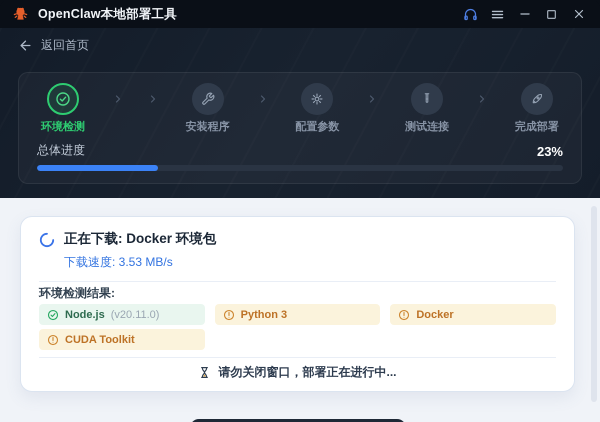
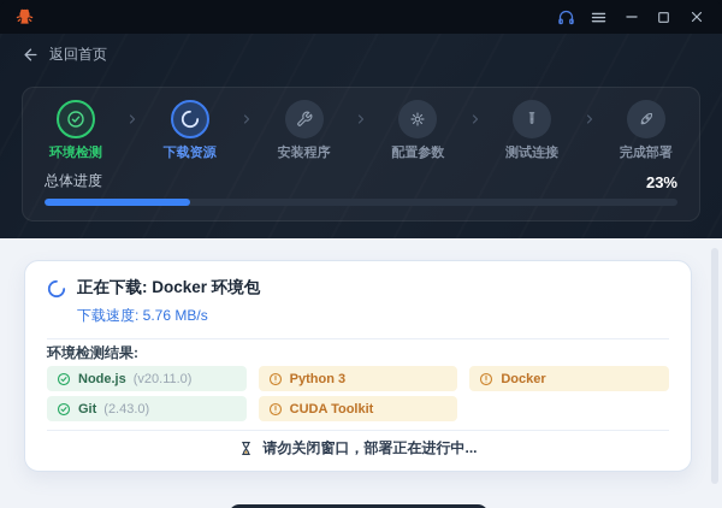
- OpenClaw本地部署工具
  返回首页
  环境检测
+ 下载资源
  安装程序
  配置参数
  测试连接
  完成部署
  总体进度
  23%
  正在下载: Docker 环境包
- 下载速度: 3.53 MB/s
+ 下载速度: 5.76 MB/s
  环境检测结果:
  Node.js
  (v20.11.0)
  Python 3
  Docker
+ Git
+ (2.43.0)
  CUDA Toolkit
  请勿关闭窗口，部署正在进行中...
